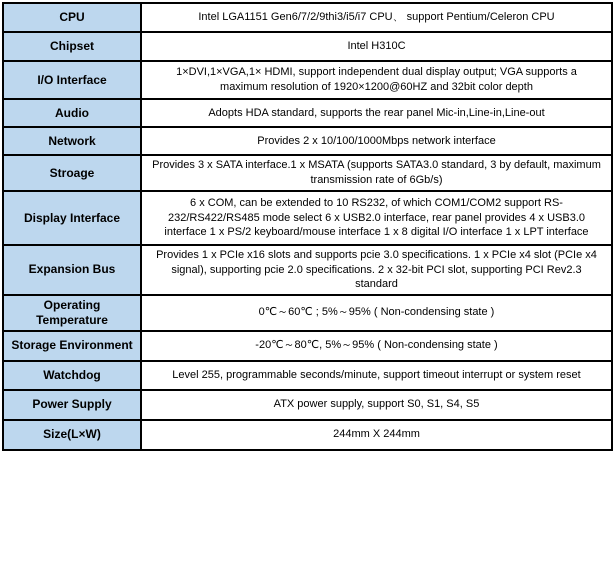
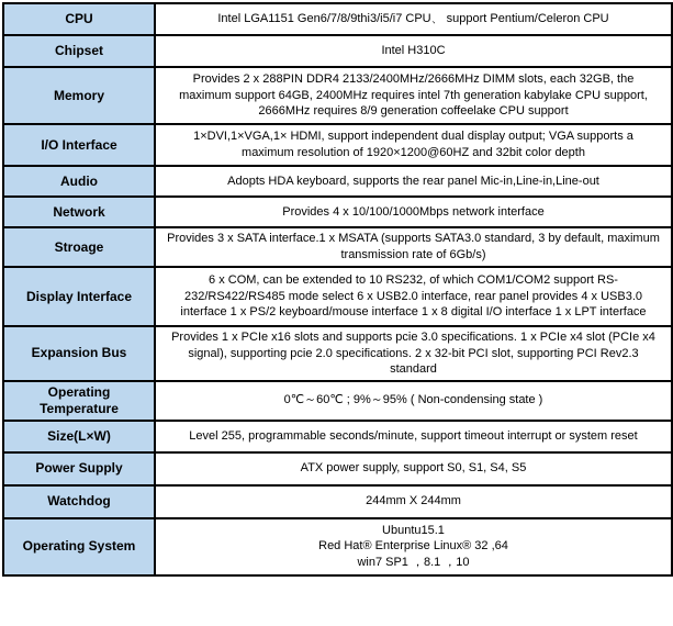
- CPU	Intel LGA1151 Gen6/7/2/9thi3/i5/i7 CPU、 support Pentium/Celeron CPU
+ CPU	Intel LGA1151 Gen6/7/8/9thi3/i5/i7 CPU、 support Pentium/Celeron CPU
  Chipset	Intel H310C
+ Memory	Provides 2 x 288PIN DDR4 2133/2400MHz/2666MHz DIMM slots, each 32GB, the maximum support 64GB, 2400MHz requires intel 7th generation kabylake CPU support, 2666MHz requires 8/9 generation coffeelake CPU support
  I/O Interface	1×DVI,1×VGA,1× HDMI, support independent dual display output; VGA supports a maximum resolution of 1920×1200@60HZ and 32bit color depth
- Audio	Adopts HDA standard, supports the rear panel Mic-in,Line-in,Line-out
+ Audio	Adopts HDA keyboard, supports the rear panel Mic-in,Line-in,Line-out
- Network	Provides 2 x 10/100/1000Mbps network interface
+ Network	Provides 4 x 10/100/1000Mbps network interface
  Stroage	Provides 3 x SATA interface.1 x MSATA (supports SATA3.0 standard, 3 by default, maximum transmission rate of 6Gb/s)
  Display Interface	6 x COM, can be extended to 10 RS232, of which COM1/COM2 support RS-232/RS422/RS485 mode select 6 x USB2.0 interface, rear panel provides 4 x USB3.0 interface 1 x PS/2 keyboard/mouse interface 1 x 8 digital I/O interface 1 x LPT interface
  Expansion Bus	Provides 1 x PCIe x16 slots and supports pcie 3.0 specifications. 1 x PCIe x4 slot (PCIe x4 signal), supporting pcie 2.0 specifications. 2 x 32-bit PCI slot, supporting PCI Rev2.3 standard
- Operating Temperature	0℃～60℃ ; 5%～95% ( Non-condensing state )
+ Operating Temperature	0℃～60℃ ; 9%～95% ( Non-condensing state )
- Storage Environment	-20℃～80℃, 5%～95% ( Non-condensing state )
- Watchdog	Level 255, programmable seconds/minute, support timeout interrupt or system reset
+ Size(L×W)	Level 255, programmable seconds/minute, support timeout interrupt or system reset
  Power Supply	ATX power supply, support S0, S1, S4, S5
- Size(L×W)	244mm X 244mm
+ Watchdog	244mm X 244mm
+ Operating System	Ubuntu15.1 Red Hat® Enterprise Linux® 32 ,64 win7 SP1 ，8.1 ，10
